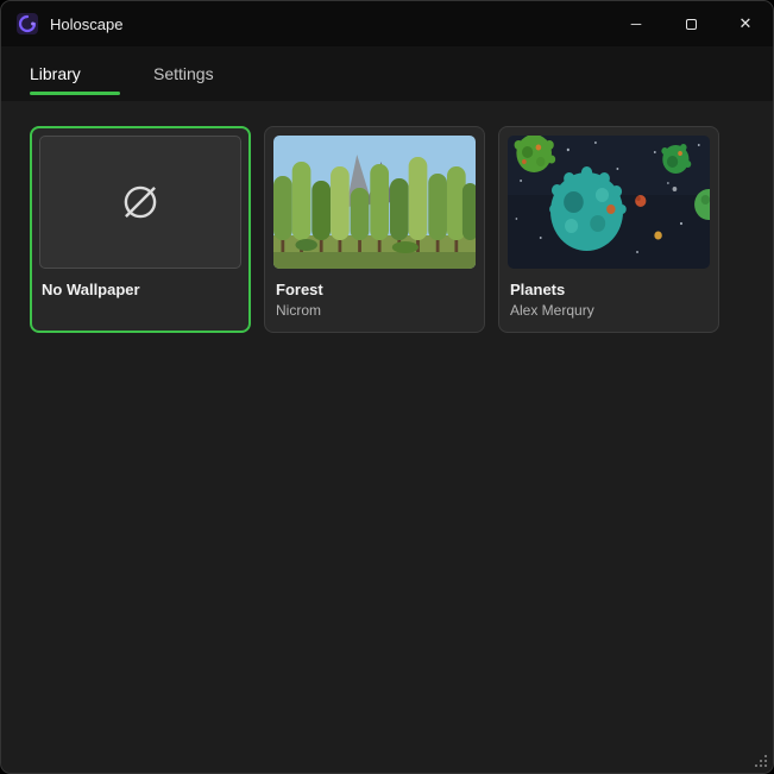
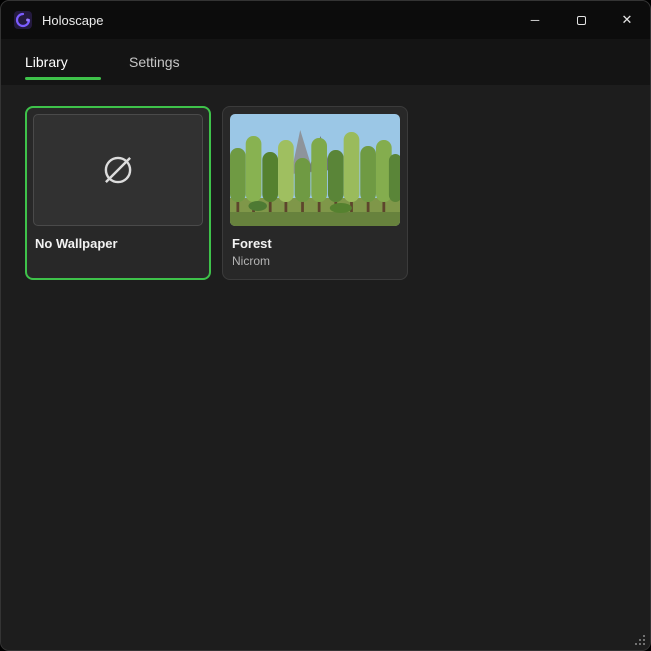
  Holoscape
  ─
  ✕
  Library
  Settings
  No Wallpaper
  Forest
  Nicrom
- Planets
- Alex Merqury
